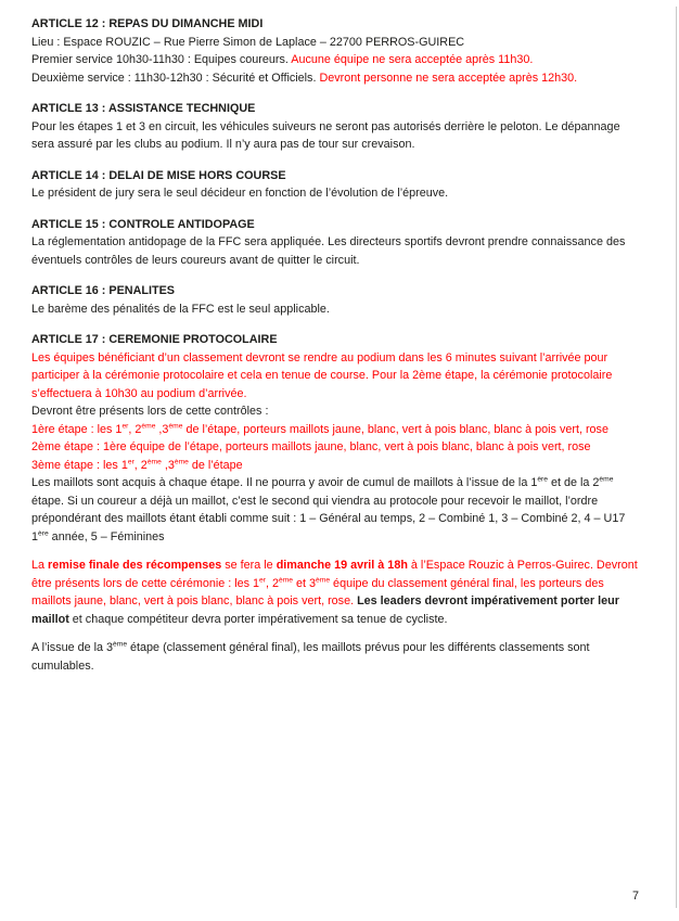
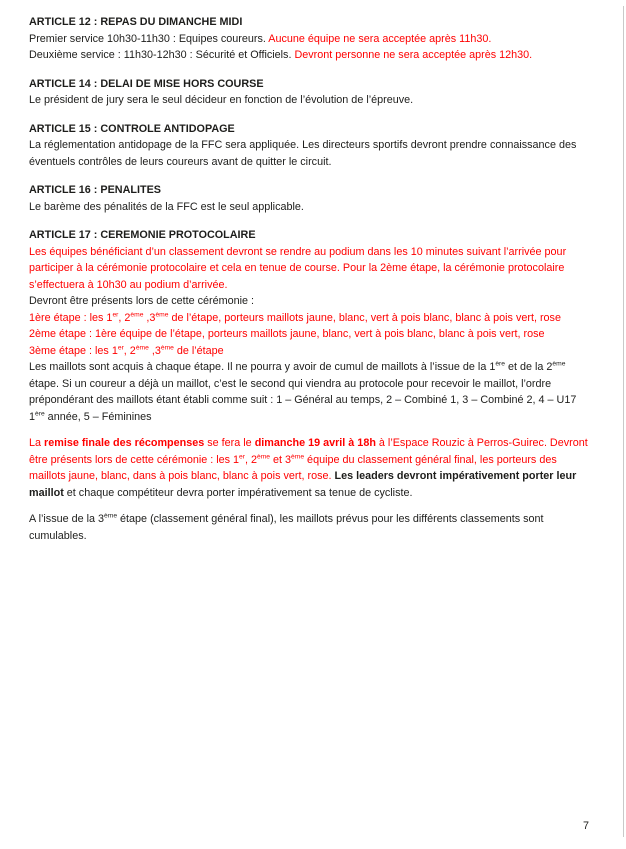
  ARTICLE 12 : REPAS DU DIMANCHE MIDI
- Lieu : Espace ROUZIC – Rue Pierre Simon de Laplace – 22700 PERROS-GUIREC
  Premier service 10h30-11h30 : Equipes coureurs. Aucune équipe ne sera acceptée après 11h30.
  Deuxième service : 11h30-12h30 : Sécurité et Officiels. Devront personne ne sera acceptée après 12h30.
- ARTICLE 13 : ASSISTANCE TECHNIQUE
- Pour les étapes 1 et 3 en circuit, les véhicules suiveurs ne seront pas autorisés derrière le peloton. Le dépannage sera assuré par les clubs au podium. Il n’y aura pas de tour sur crevaison.
  ARTICLE 14 : DELAI DE MISE HORS COURSE
  Le président de jury sera le seul décideur en fonction de l’évolution de l’épreuve.
  ARTICLE 15 : CONTROLE ANTIDOPAGE
  La réglementation antidopage de la FFC sera appliquée. Les directeurs sportifs devront prendre connaissance des éventuels contrôles de leurs coureurs avant de quitter le circuit.
  ARTICLE 16 : PENALITES
  Le barème des pénalités de la FFC est le seul applicable.
  ARTICLE 17 : CEREMONIE PROTOCOLAIRE
- Les équipes bénéficiant d’un classement devront se rendre au podium dans les 6 minutes suivant l’arrivée pour participer à la cérémonie protocolaire et cela en tenue de course. Pour la 2ème étape, la cérémonie protocolaire s’effectuera à 10h30 au podium d’arrivée.
+ Les équipes bénéficiant d’un classement devront se rendre au podium dans les 10 minutes suivant l’arrivée pour participer à la cérémonie protocolaire et cela en tenue de course. Pour la 2ème étape, la cérémonie protocolaire s’effectuera à 10h30 au podium d’arrivée.
- Devront être présents lors de cette contrôles :
+ Devront être présents lors de cette cérémonie :
  1ère étape : les 1 , 2 ,3 de l’étape, porteurs maillots jaune, blanc, vert à pois blanc, blanc à pois vert, rose
  2ème étape : 1ère équipe de l’étape, porteurs maillots jaune, blanc, vert à pois blanc, blanc à pois vert, rose
  3ème étape : les 1 , 2 ,3 de l’étape
  Les maillots sont acquis à chaque étape. Il ne pourra y avoir de cumul de maillots à l’issue de la 1 et de la 2 étape. Si un coureur a déjà un maillot, c’est le second qui viendra au protocole pour recevoir le maillot, l’ordre prépondérant des maillots étant établi comme suit : 1 – Général au temps, 2 – Combiné 1, 3 – Combiné 2, 4 – U17 1 année, 5 – Féminines
- La remise finale des récompenses se fera le dimanche 19 avril à 18h à l’Espace Rouzic à Perros-Guirec. Devront être présents lors de cette cérémonie : les 1 , 2 et 3 équipe du classement général final, les porteurs des maillots jaune, blanc, vert à pois blanc, blanc à pois vert, rose. Les leaders devront impérativement porter leur maillot et chaque compétiteur devra porter impérativement sa tenue de cycliste.
+ La remise finale des récompenses se fera le dimanche 19 avril à 18h à l’Espace Rouzic à Perros-Guirec. Devront être présents lors de cette cérémonie : les 1 , 2 et 3 équipe du classement général final, les porteurs des maillots jaune, blanc, dans à pois blanc, blanc à pois vert, rose. Les leaders devront impérativement porter leur maillot et chaque compétiteur devra porter impérativement sa tenue de cycliste.
  A l’issue de la 3 étape (classement général final), les maillots prévus pour les différents classements sont cumulables.
  7
